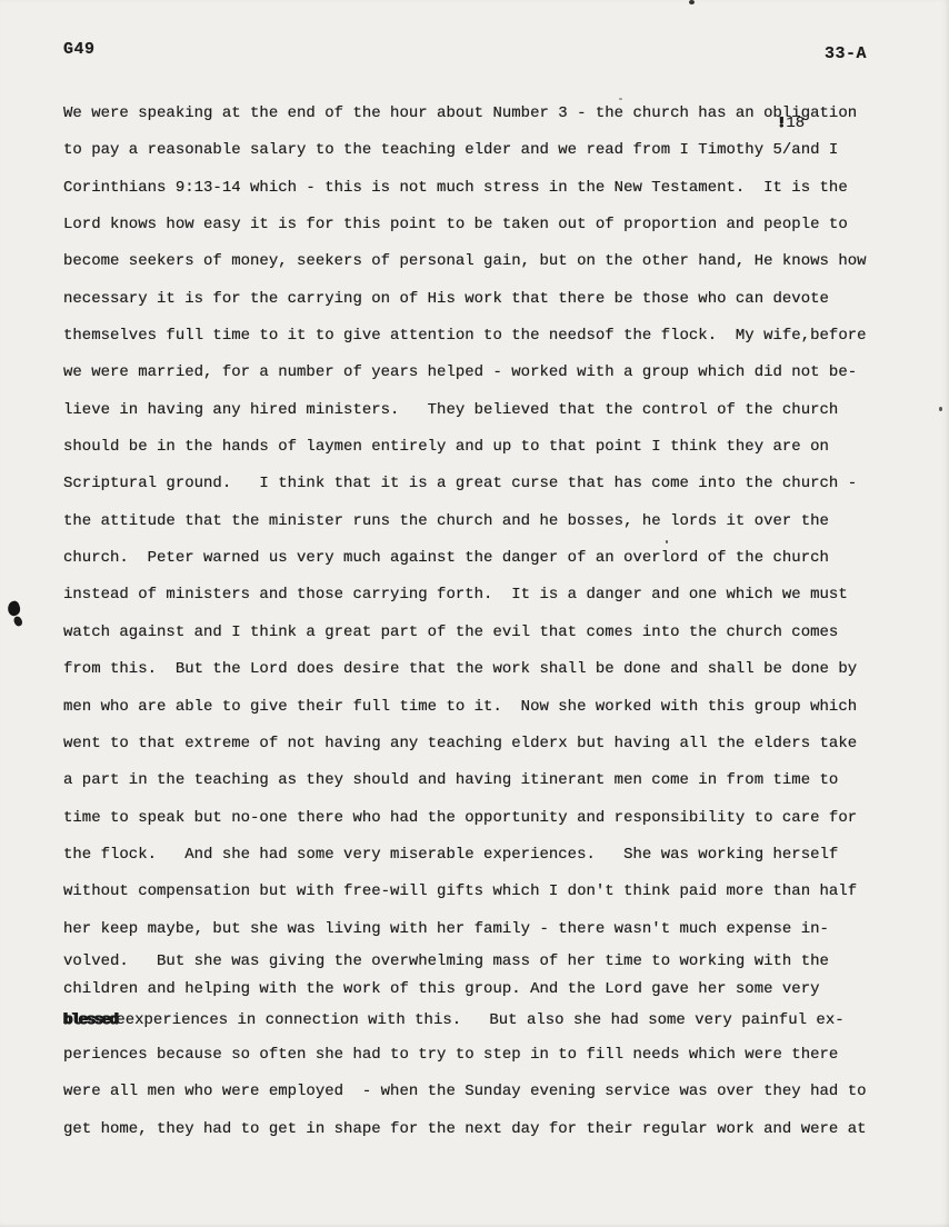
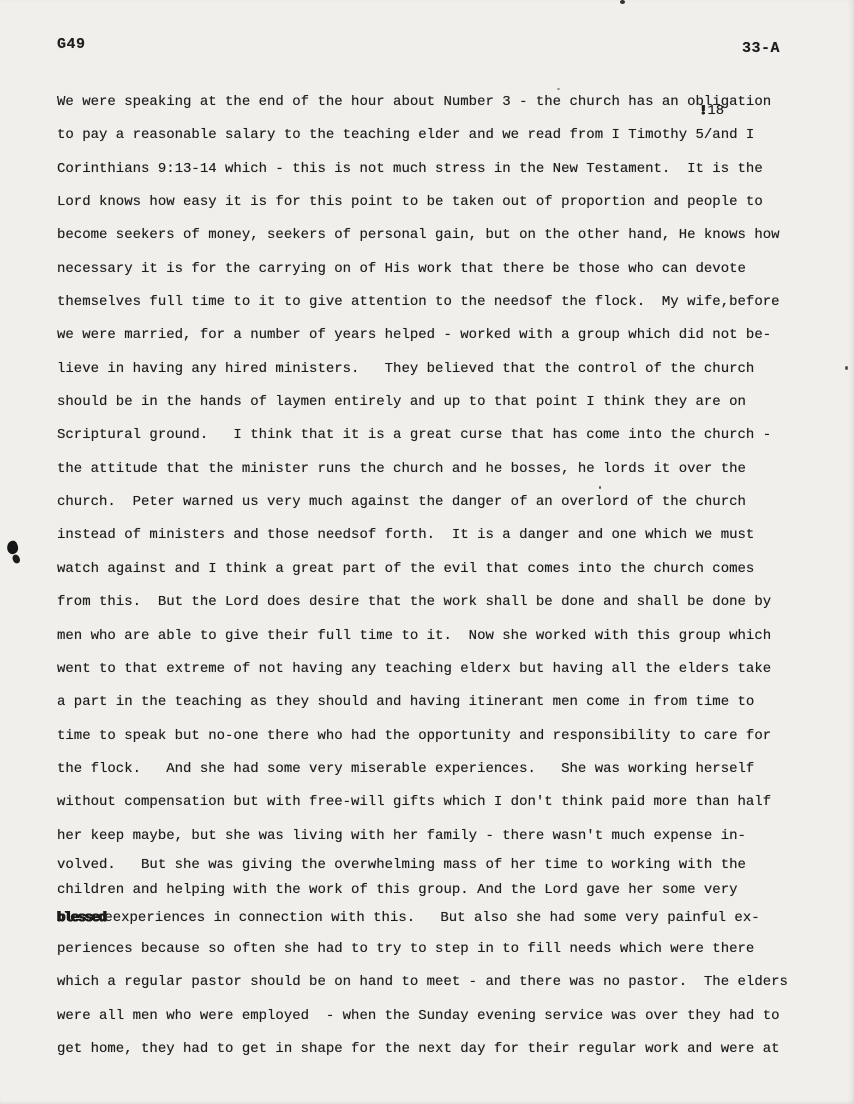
  G49
  33-A
  !18
  We were speaking at the end of the hour about Number 3 - the church has an obligation
  to pay a reasonable salary to the teaching elder and we read from I Timothy 5/and I
  Corinthians 9:13-14 which - this is not much stress in the New Testament. It is the
  Lord knows how easy it is for this point to be taken out of proportion and people to
  become seekers of money, seekers of personal gain, but on the other hand, He knows how
  necessary it is for the carrying on of His work that there be those who can devote
  themselves full time to it to give attention to the needsof the flock. My wife,before
  we were married, for a number of years helped - worked with a group which did not be-
  lieve in having any hired ministers. They believed that the control of the church
  should be in the hands of laymen entirely and up to that point I think they are on
  Scriptural ground. I think that it is a great curse that has come into the church -
  the attitude that the minister runs the church and he bosses, he lords it over the
  church. Peter warned us very much against the danger of an overlord of the church
- instead of ministers and those carrying forth. It is a danger and one which we must
+ instead of ministers and those needsof forth. It is a danger and one which we must
  watch against and I think a great part of the evil that comes into the church comes
  from this. But the Lord does desire that the work shall be done and shall be done by
  men who are able to give their full time to it. Now she worked with this group which
  went to that extreme of not having any teaching elderx but having all the elders take
  a part in the teaching as they should and having itinerant men come in from time to
  time to speak but no-one there who had the opportunity and responsibility to care for
  the flock. And she had some very miserable experiences. She was working herself
  without compensation but with free-will gifts which I don't think paid more than half
  her keep maybe, but she was living with her family - there wasn't much expense in-
  volved. But she was giving the overwhelming mass of her time to working with the
  children and helping with the work of this group. And the Lord gave her some very
  blessedeexperiences in connection with this. But also she had some very painful ex-
  periences because so often she had to try to step in to fill needs which were there
+ which a regular pastor should be on hand to meet - and there was no pastor. The elders
  were all men who were employed - when the Sunday evening service was over they had to
  get home, they had to get in shape for the next day for their regular work and were at
